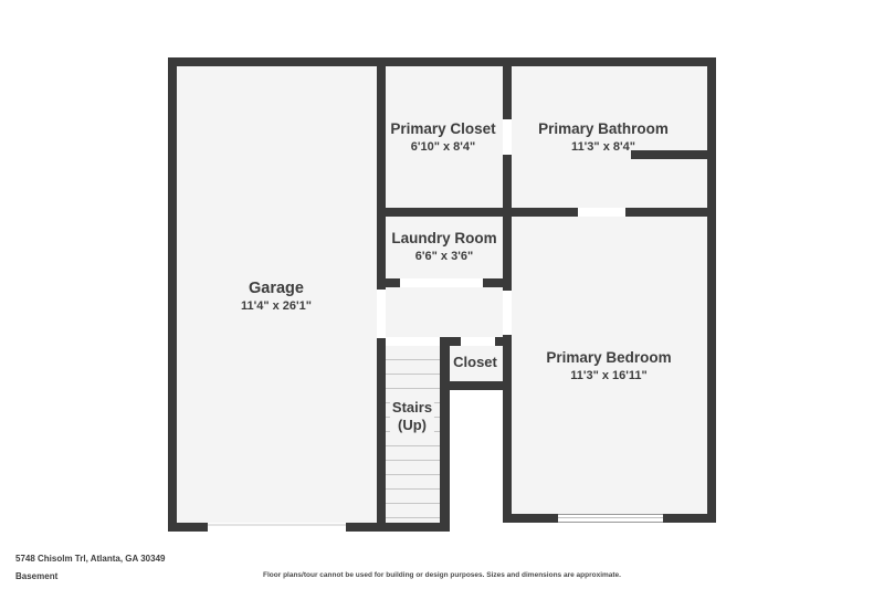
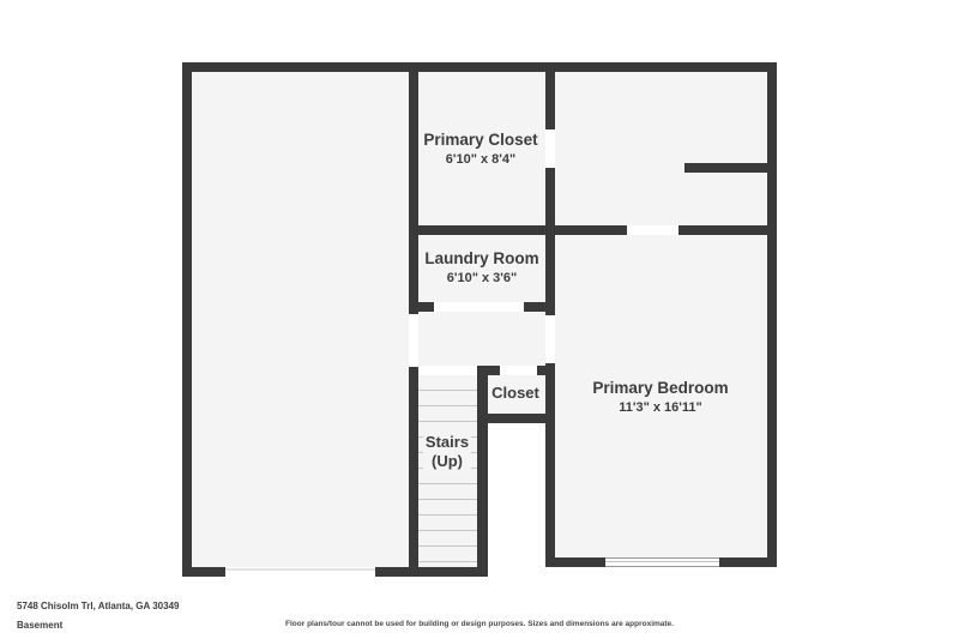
- Garage
- 11'4" x 26'1"
  Primary Closet
  6'10" x 8'4"
- Primary Bathroom
- 11'3" x 8'4"
  Laundry Room
- 6'6" x 3'6"
+ 6'10" x 3'6"
  Closet
  Stairs
  (Up)
  Primary Bedroom
  11'3" x 16'11"
  5748 Chisolm Trl, Atlanta, GA 30349
  Basement
